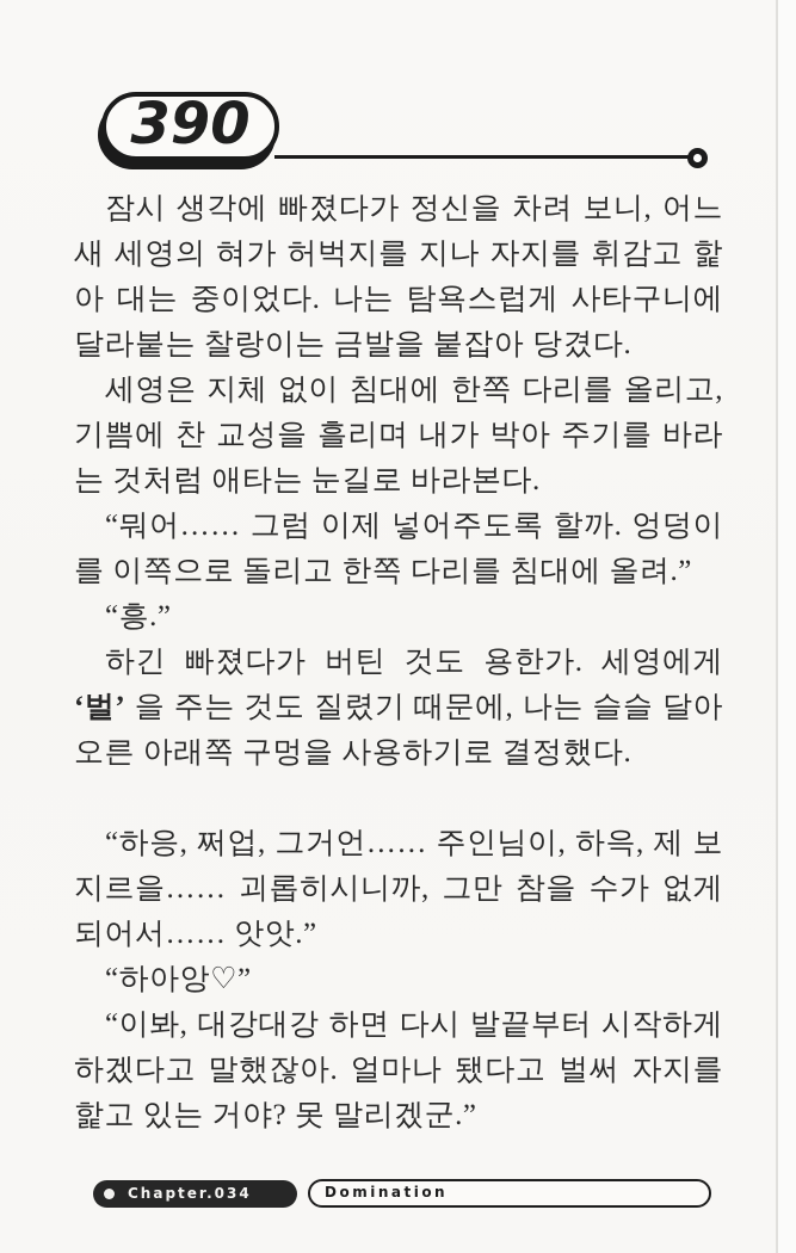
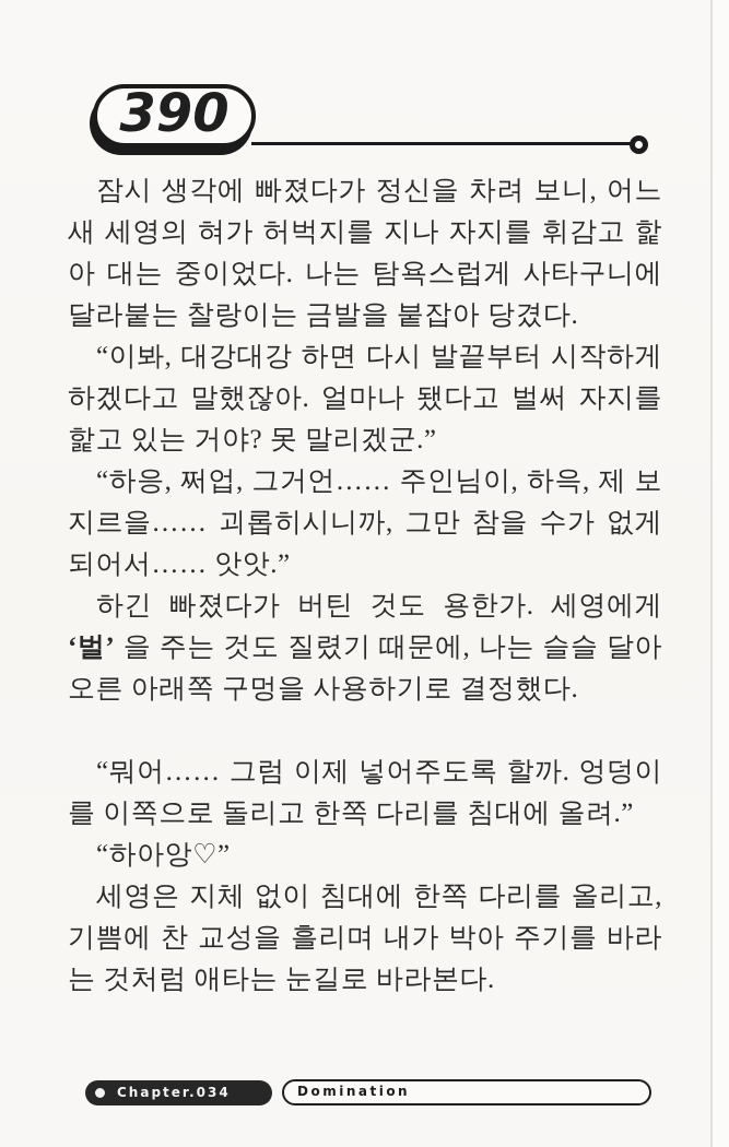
  390
  잠시 생각에 빠졌다가 정신을 차려 보니, 어느새 세영의 혀가 허벅지를 지나 자지를 휘감고 핥아 대는 중이었다. 나는 탐욕스럽게 사타구니에 달라붙는 찰랑이는 금발을 붙잡아 당겼다.
- 세영은 지체 없이 침대에 한쪽 다리를 올리고, 기쁨에 찬 교성을 흘리며 내가 박아 주기를 바라는 것처럼 애타는 눈길로 바라본다.
+ “이봐, 대강대강 하면 다시 발끝부터 시작하게 하겠다고 말했잖아. 얼마나 됐다고 벌써 자지를 핥고 있는 거야? 못 말리겠군.”
- “뭐어…… 그럼 이제 넣어주도록 할까. 엉덩이를 이쪽으로 돌리고 한쪽 다리를 침대에 올려.”
+ “하응, 쩌업, 그거언…… 주인님이, 하윽, 제 보지르을…… 괴롭히시니까, 그만 참을 수가 없게 되어서…… 앗앗.”
- “흥.”
  하긴 빠졌다가 버틴 것도 용한가. 세영에게 ‘벌’ 을 주는 것도 질렸기 때문에, 나는 슬슬 달아오른 아래쪽 구멍을 사용하기로 결정했다.
- “하응, 쩌업, 그거언…… 주인님이, 하윽, 제 보지르을…… 괴롭히시니까, 그만 참을 수가 없게 되어서…… 앗앗.”
+ “뭐어…… 그럼 이제 넣어주도록 할까. 엉덩이를 이쪽으로 돌리고 한쪽 다리를 침대에 올려.”
  “하아앙♡”
- “이봐, 대강대강 하면 다시 발끝부터 시작하게 하겠다고 말했잖아. 얼마나 됐다고 벌써 자지를 핥고 있는 거야? 못 말리겠군.”
+ 세영은 지체 없이 침대에 한쪽 다리를 올리고, 기쁨에 찬 교성을 흘리며 내가 박아 주기를 바라는 것처럼 애타는 눈길로 바라본다.
  Chapter.034
  Domination
